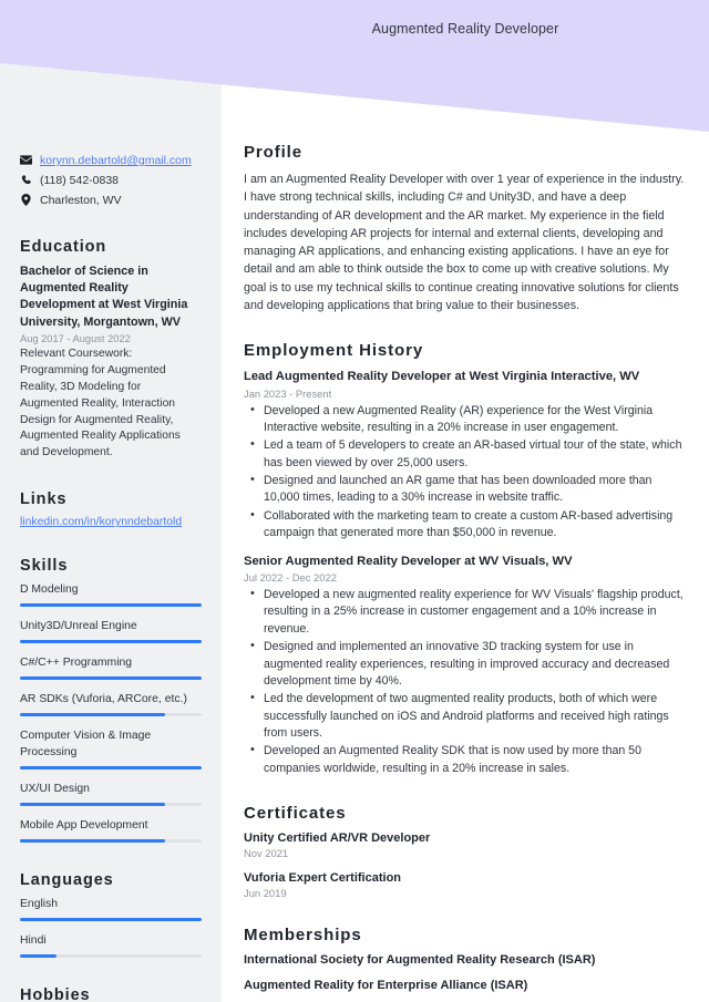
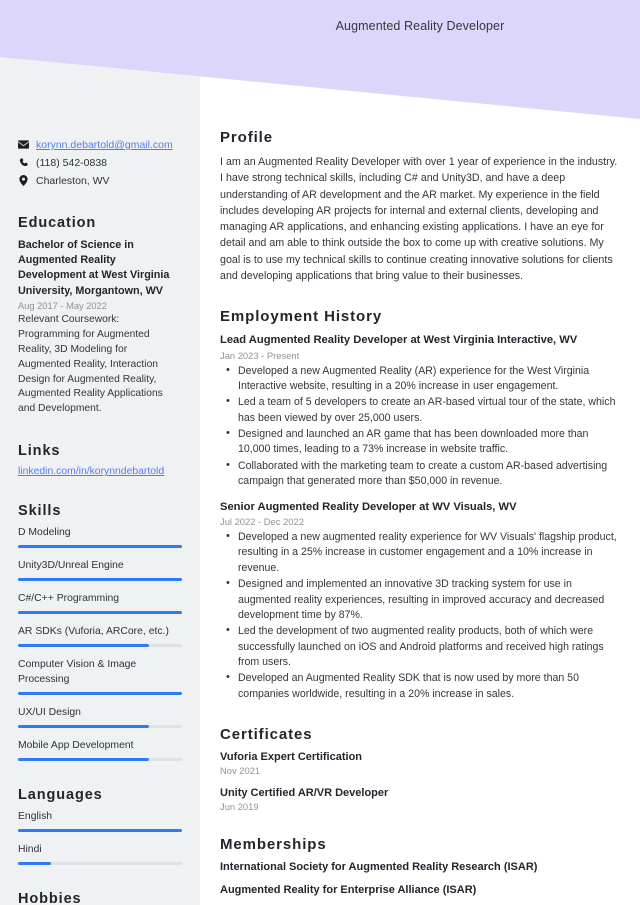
  korynn.debartold@gmail.com
  (118) 542-0838
  Charleston, WV
  Education
  Bachelor of Science in Augmented Reality Development at West Virginia University, Morgantown, WV
- Aug 2017 - August 2022
+ Aug 2017 - May 2022
  Relevant Coursework: Programming for Augmented Reality, 3D Modeling for Augmented Reality, Interaction Design for Augmented Reality, Augmented Reality Applications and Development.
  Links
  linkedin.com/in/korynndebartold
  Skills
  D Modeling
  Unity3D/Unreal Engine
  C#/C++ Programming
  AR SDKs (Vuforia, ARCore, etc.)
  Computer Vision & Image Processing
  UX/UI Design
  Mobile App Development
  Languages
  English
  Hindi
  Hobbies
  Augmented Reality Developer
  Profile
  I am an Augmented Reality Developer with over 1 year of experience in the industry. I have strong technical skills, including C# and Unity3D, and have a deep understanding of AR development and the AR market. My experience in the field includes developing AR projects for internal and external clients, developing and managing AR applications, and enhancing existing applications. I have an eye for detail and am able to think outside the box to come up with creative solutions. My goal is to use my technical skills to continue creating innovative solutions for clients and developing applications that bring value to their businesses.
  Employment History
  Lead Augmented Reality Developer at West Virginia Interactive, WV
  Jan 2023 - Present
  Developed a new Augmented Reality (AR) experience for the West Virginia Interactive website, resulting in a 20% increase in user engagement.
  Led a team of 5 developers to create an AR-based virtual tour of the state, which has been viewed by over 25,000 users.
- Designed and launched an AR game that has been downloaded more than 10,000 times, leading to a 30% increase in website traffic.
+ Designed and launched an AR game that has been downloaded more than 10,000 times, leading to a 73% increase in website traffic.
  Collaborated with the marketing team to create a custom AR-based advertising campaign that generated more than $50,000 in revenue.
  Senior Augmented Reality Developer at WV Visuals, WV
  Jul 2022 - Dec 2022
  Developed a new augmented reality experience for WV Visuals' flagship product, resulting in a 25% increase in customer engagement and a 10% increase in revenue.
- Designed and implemented an innovative 3D tracking system for use in augmented reality experiences, resulting in improved accuracy and decreased development time by 40%.
+ Designed and implemented an innovative 3D tracking system for use in augmented reality experiences, resulting in improved accuracy and decreased development time by 87%.
  Led the development of two augmented reality products, both of which were successfully launched on iOS and Android platforms and received high ratings from users.
  Developed an Augmented Reality SDK that is now used by more than 50 companies worldwide, resulting in a 20% increase in sales.
  Certificates
- Unity Certified AR/VR Developer
+ Vuforia Expert Certification
  Nov 2021
- Vuforia Expert Certification
+ Unity Certified AR/VR Developer
  Jun 2019
  Memberships
  International Society for Augmented Reality Research (ISAR)
  Augmented Reality for Enterprise Alliance (ISAR)
